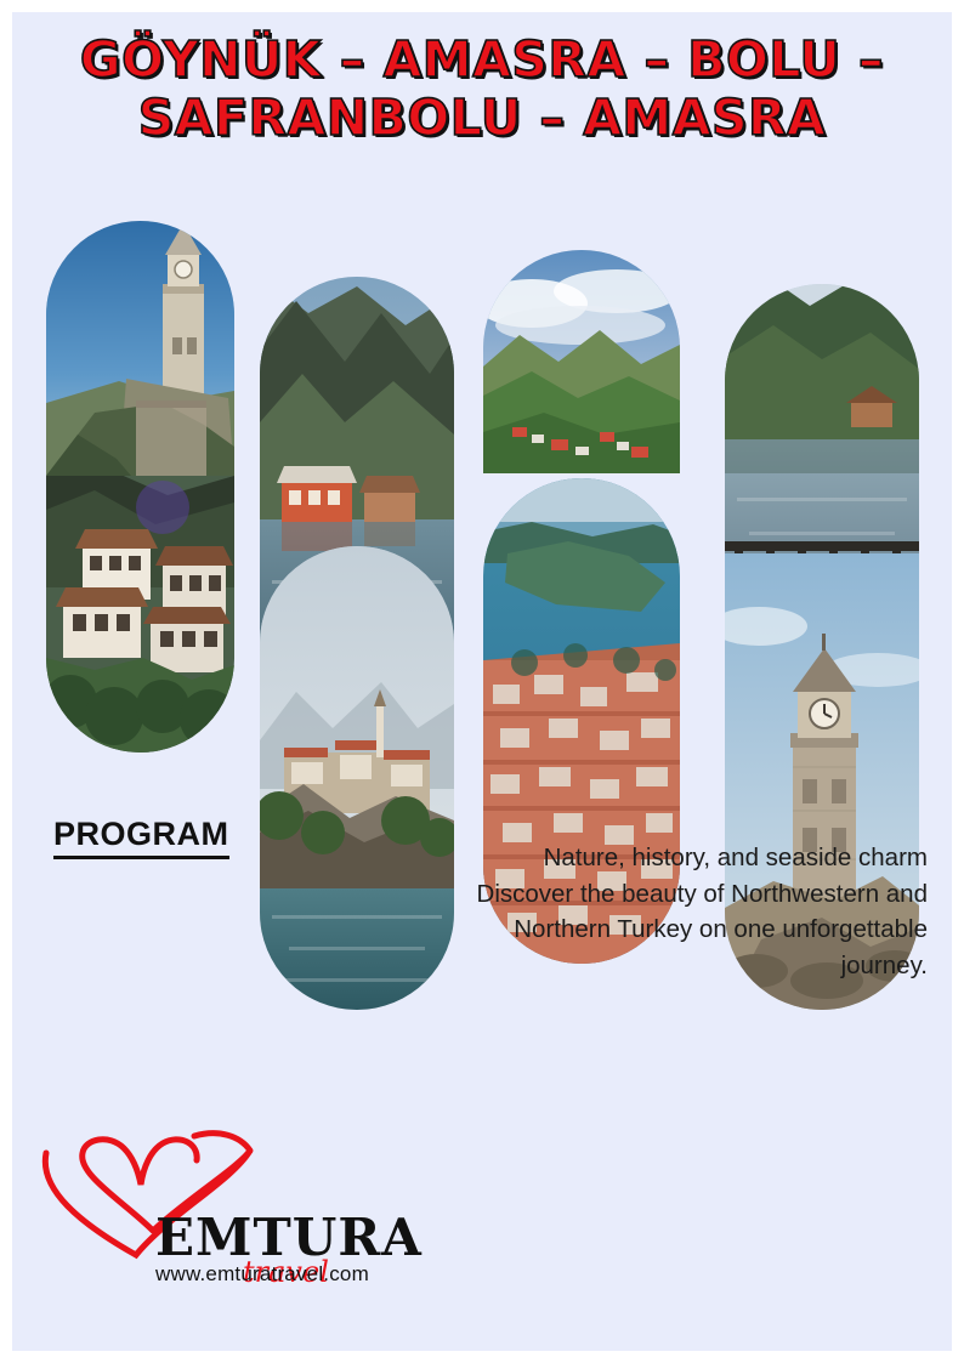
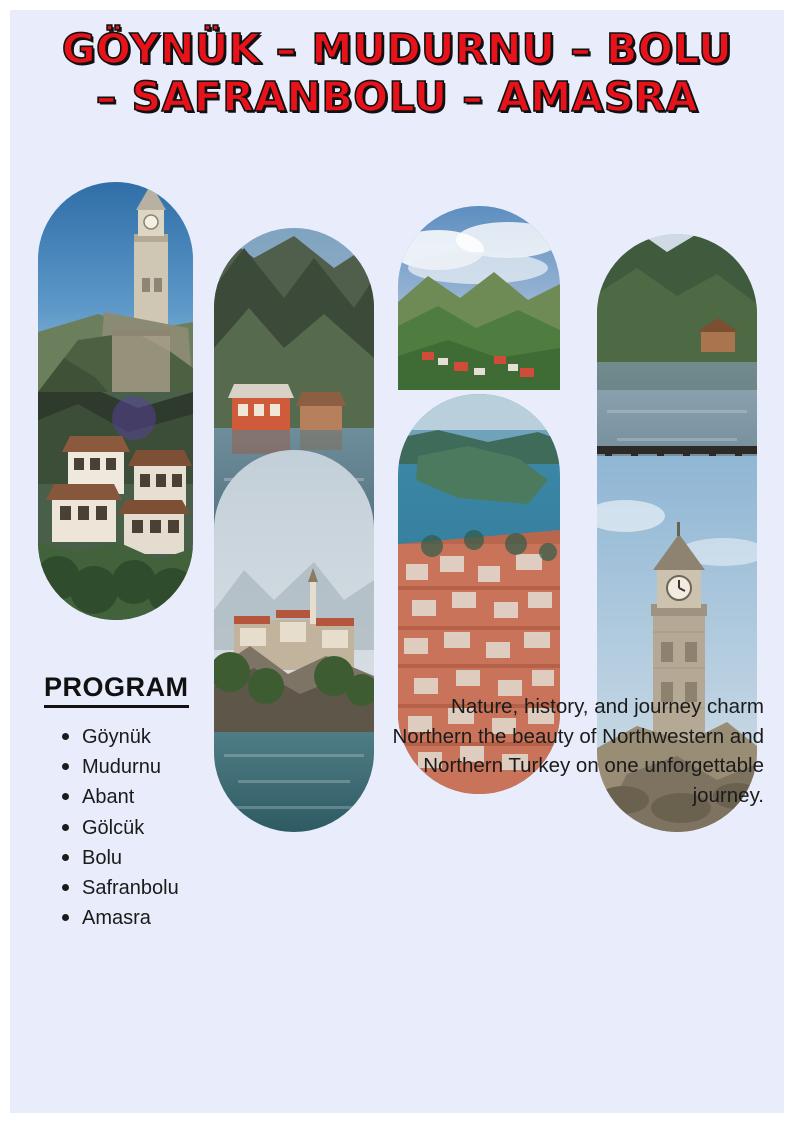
- GÖYNÜK – AMASRA – BOLU – SAFRANBOLU – AMASRA
+ GÖYNÜK – MUDURNU – BOLU – SAFRANBOLU – AMASRA
  PROGRAM
+ Göynük
+ Mudurnu
+ Abant
+ Gölcük
+ Bolu
+ Safranbolu
+ Amasra
- Nature, history, and seaside charm
+ Nature, history, and journey charm
- Discover the beauty of Northwestern and Northern Turkey on one unforgettable journey.
+ Northern the beauty of Northwestern and Northern Turkey on one unforgettable journey.
- EMTURA
- travel
- www.emturatravel.com
